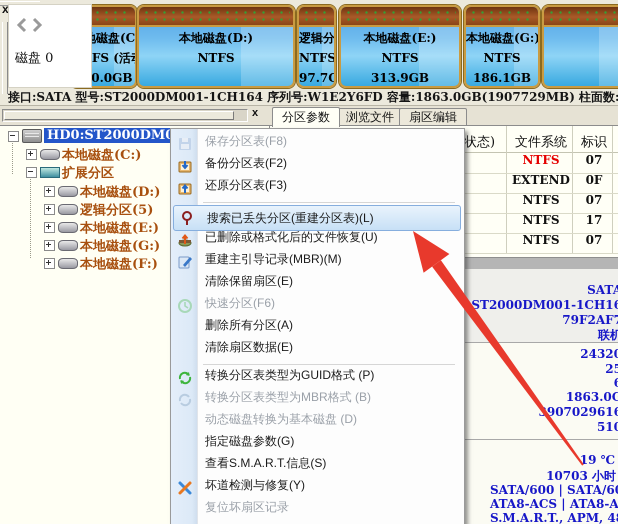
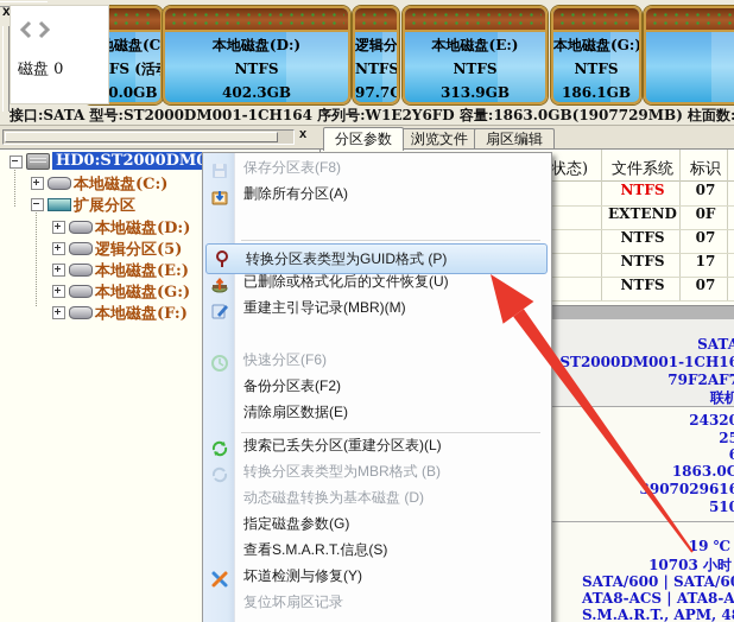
  x
  0.0GB
  本地磁盘(D:)
  NTFS
+ 402.3GB
  97.7G
  本地磁盘(E:)
  NTFS
  313.9GB
  本地磁盘(G:)
  NTFS
  186.1GB
  磁盘 0
  接口:SATA 型号:ST2000DM001-1CH164 序列号:W1E2Y6FD 容量:1863.0GB(1907729MB) 柱面数:
  x
  分区参数
  浏览文件
  扇区编辑
  HD0:ST2000DM
  本地磁盘(C:)
  扩展分区
  本地磁盘(D:)
  逻辑分区(5)
  本地磁盘(E:)
  本地磁盘(G:)
  本地磁盘(F:)
  状态)
  文件系统
  标识
  NTFS
  07
  EXTEND
  0F
  NTFS
  07
  NTFS
  17
  NTFS
  07
  SATA
  ST2000DM001-1CH1
  79F2AF
  联机
  2432
  1863.0G
  90702961
  19 ℃
  10703 小时
  SATA/600 | SATA/6
  ATA8-ACS | ATA8-A
  S.M.A.R.T., APM, 4
  保存分区表(F8)
- 备份分区表(F2)
+ 删除所有分区(A)
- 还原分区表(F3)
- 搜索已丢失分区(重建分区表)(L)
+ 转换分区表类型为GUID格式 (P)
  已删除或格式化后的文件恢复(U)
  重建主引导记录(MBR)(M)
- 清除保留扇区(E)
  快速分区(F6)
- 删除所有分区(A)
+ 备份分区表(F2)
  清除扇区数据(E)
- 转换分区表类型为GUID格式 (P)
+ 搜索已丢失分区(重建分区表)(L)
  转换分区表类型为MBR格式 (B)
  动态磁盘转换为基本磁盘 (D)
  指定磁盘参数(G)
  查看S.M.A.R.T.信息(S)
  坏道检测与修复(Y)
  复位坏扇区记录
